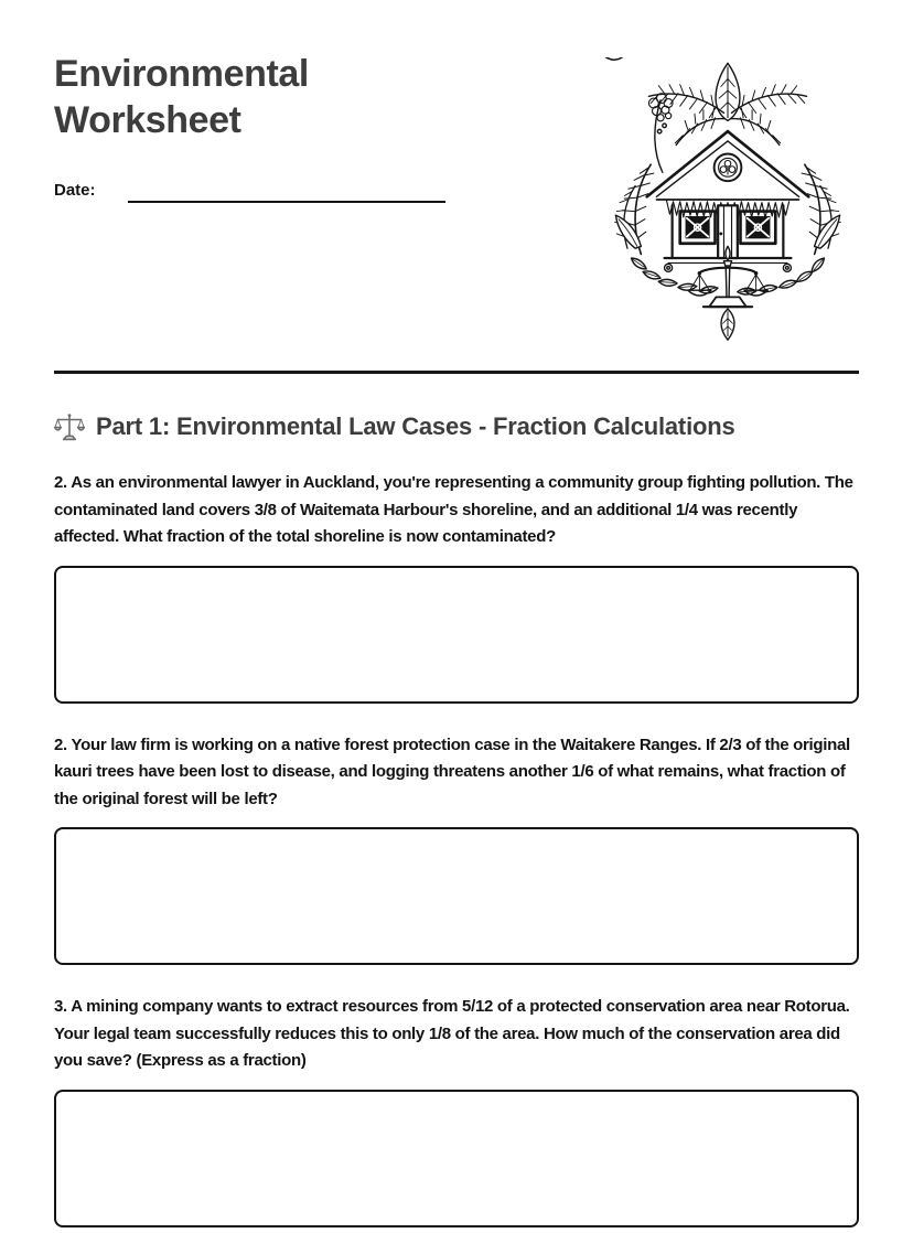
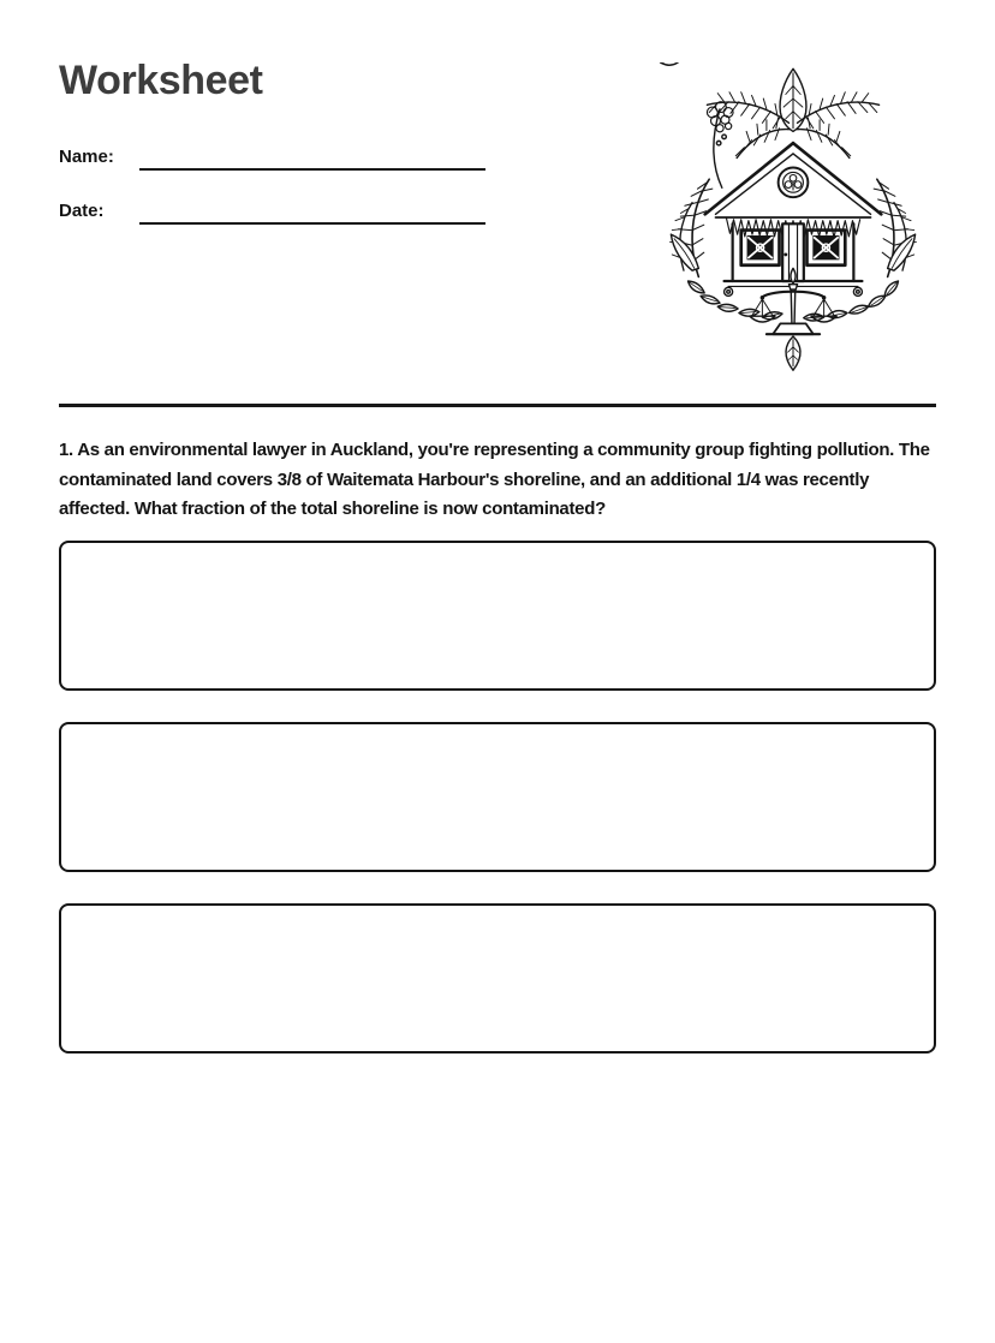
- Environmental
  Worksheet
+ Name:
  Date:
- Part 1: Environmental Law Cases - Fraction Calculations
- 2. As an environmental lawyer in Auckland, you're representing a community group fighting pollution. The contaminated land covers 3/8 of Waitemata Harbour's shoreline, and an additional 1/4 was recently affected. What fraction of the total shoreline is now contaminated?
+ 1. As an environmental lawyer in Auckland, you're representing a community group fighting pollution. The contaminated land covers 3/8 of Waitemata Harbour's shoreline, and an additional 1/4 was recently affected. What fraction of the total shoreline is now contaminated?
- 2. Your law firm is working on a native forest protection case in the Waitakere Ranges. If 2/3 of the original kauri trees have been lost to disease, and logging threatens another 1/6 of what remains, what fraction of the original forest will be left?
- 3. A mining company wants to extract resources from 5/12 of a protected conservation area near Rotorua. Your legal team successfully reduces this to only 1/8 of the area. How much of the conservation area did you save? (Express as a fraction)
